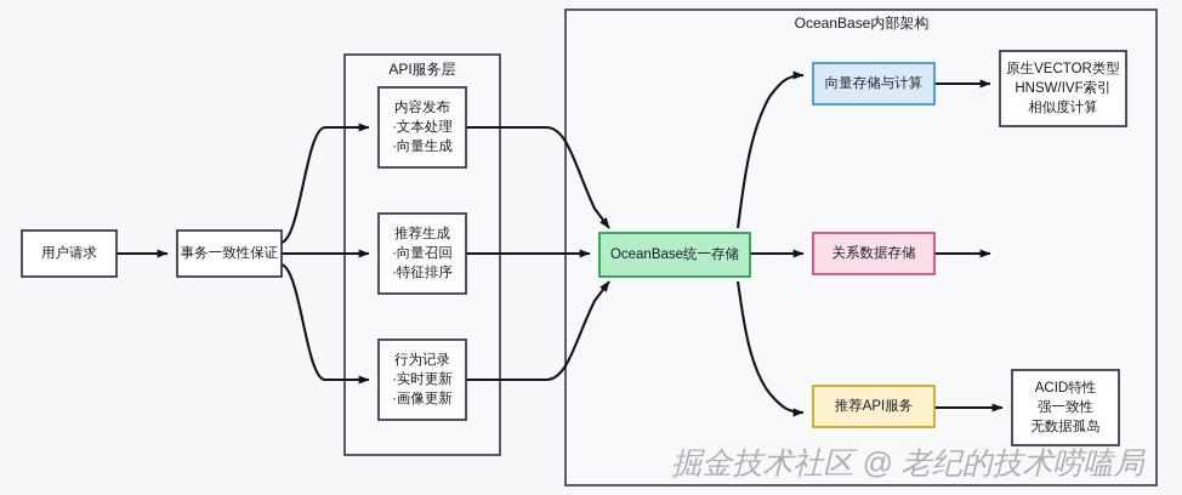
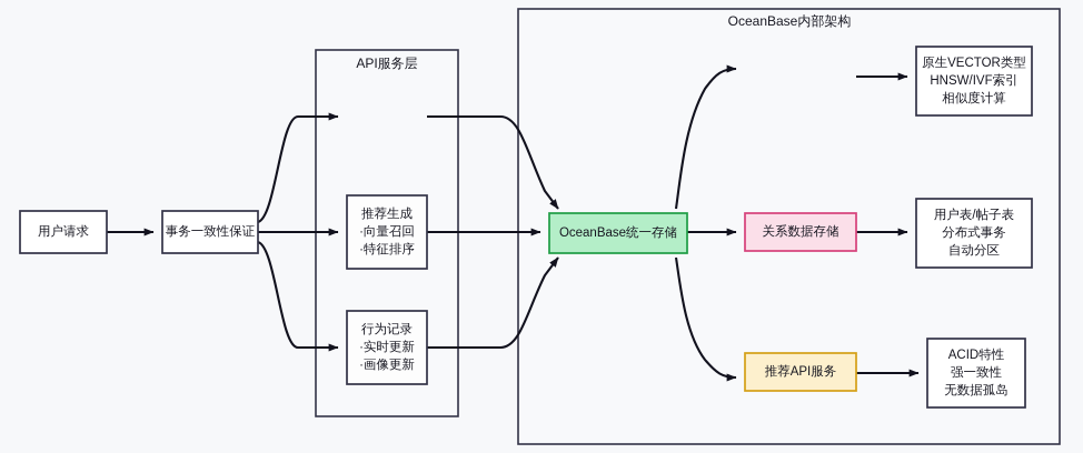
  API服务层
  OceanBase内部架构
  用户请求
  事务一致性保证
- 内容发布
- ·文本处理
- ·向量生成
  推荐生成
  ·向量召回
  ·特征排序
  行为记录
  ·实时更新
  ·画像更新
  OceanBase统一存储
- 向量存储与计算
  关系数据存储
  推荐API服务
  原生VECTOR类型
  HNSW/IVF索引
  相似度计算
+ 用户表/帖子表
+ 分布式事务
+ 自动分区
  ACID特性
  强一致性
  无数据孤岛
- 掘金技术社区 @ 老纪的技术唠嗑局
